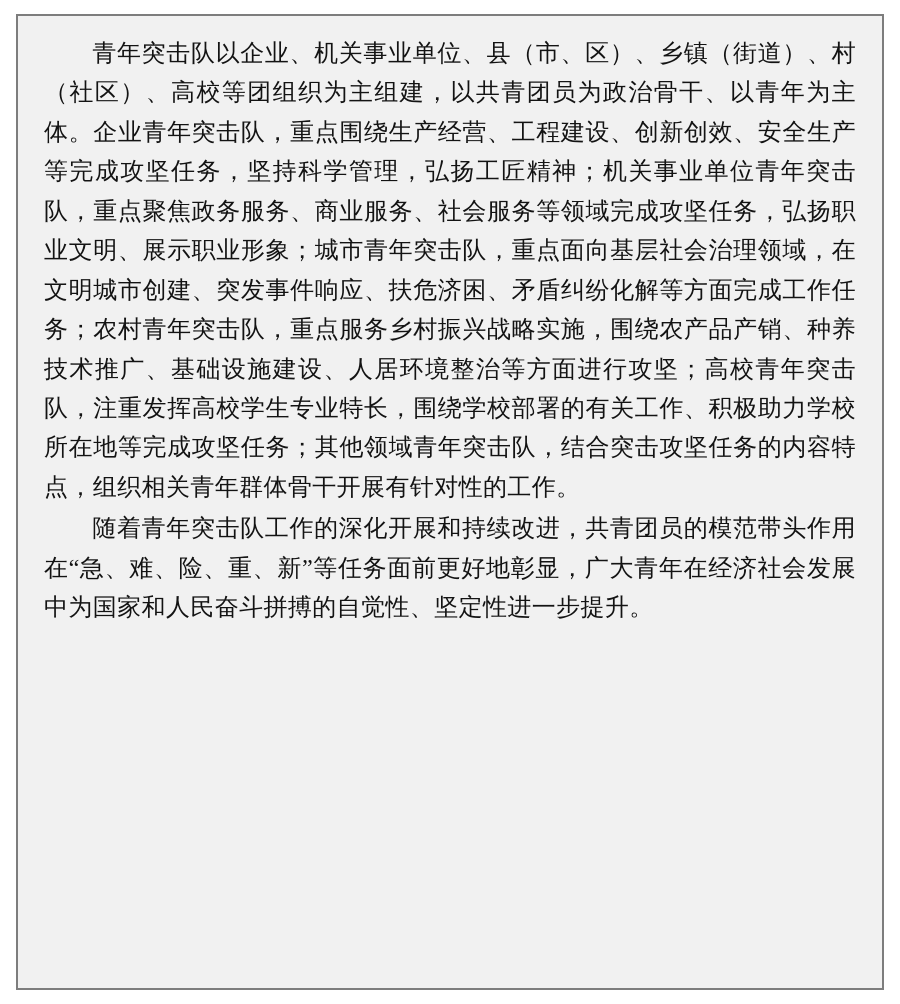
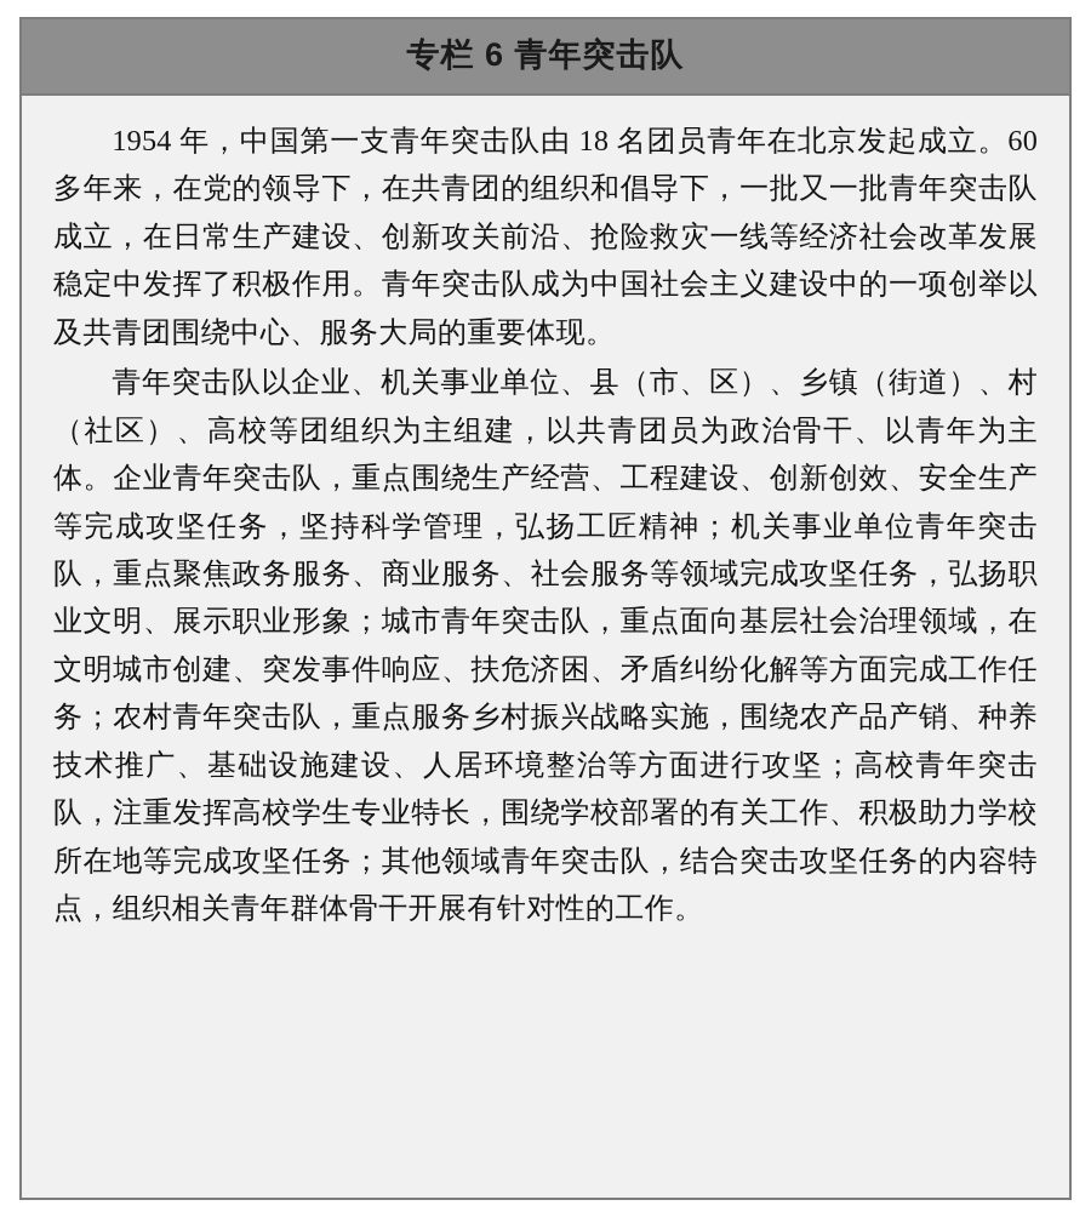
+ 专栏 6 青年突击队
+ 1954 年，中国第一支青年突击队由 18 名团员青年在北京发起成立。60 多年来，在党的领导下，在共青团的组织和倡导下，一批又一批青年突击队成立，在日常生产建设、创新攻关前沿、抢险救灾一线等经济社会改革发展稳定中发挥了积极作用。青年突击队成为中国社会主义建设中的一项创举以及共青团围绕中心、服务大局的重要体现。
  青年突击队以企业、机关事业单位、县（市、区）、乡镇（街道）、村（社区）、高校等团组织为主组建，以共青团员为政治骨干、以青年为主体。企业青年突击队，重点围绕生产经营、工程建设、创新创效、安全生产等完成攻坚任务，坚持科学管理，弘扬工匠精神；机关事业单位青年突击队，重点聚焦政务服务、商业服务、社会服务等领域完成攻坚任务，弘扬职业文明、展示职业形象；城市青年突击队，重点面向基层社会治理领域，在文明城市创建、突发事件响应、扶危济困、矛盾纠纷化解等方面完成工作任务；农村青年突击队，重点服务乡村振兴战略实施，围绕农产品产销、种养技术推广、基础设施建设、人居环境整治等方面进行攻坚；高校青年突击队，注重发挥高校学生专业特长，围绕学校部署的有关工作、积极助力学校所在地等完成攻坚任务；其他领域青年突击队，结合突击攻坚任务的内容特点，组织相关青年群体骨干开展有针对性的工作。
- 随着青年突击队工作的深化开展和持续改进，共青团员的模范带头作用在“急、难、险、重、新”等任务面前更好地彰显，广大青年在经济社会发展中为国家和人民奋斗拼搏的自觉性、坚定性进一步提升。
